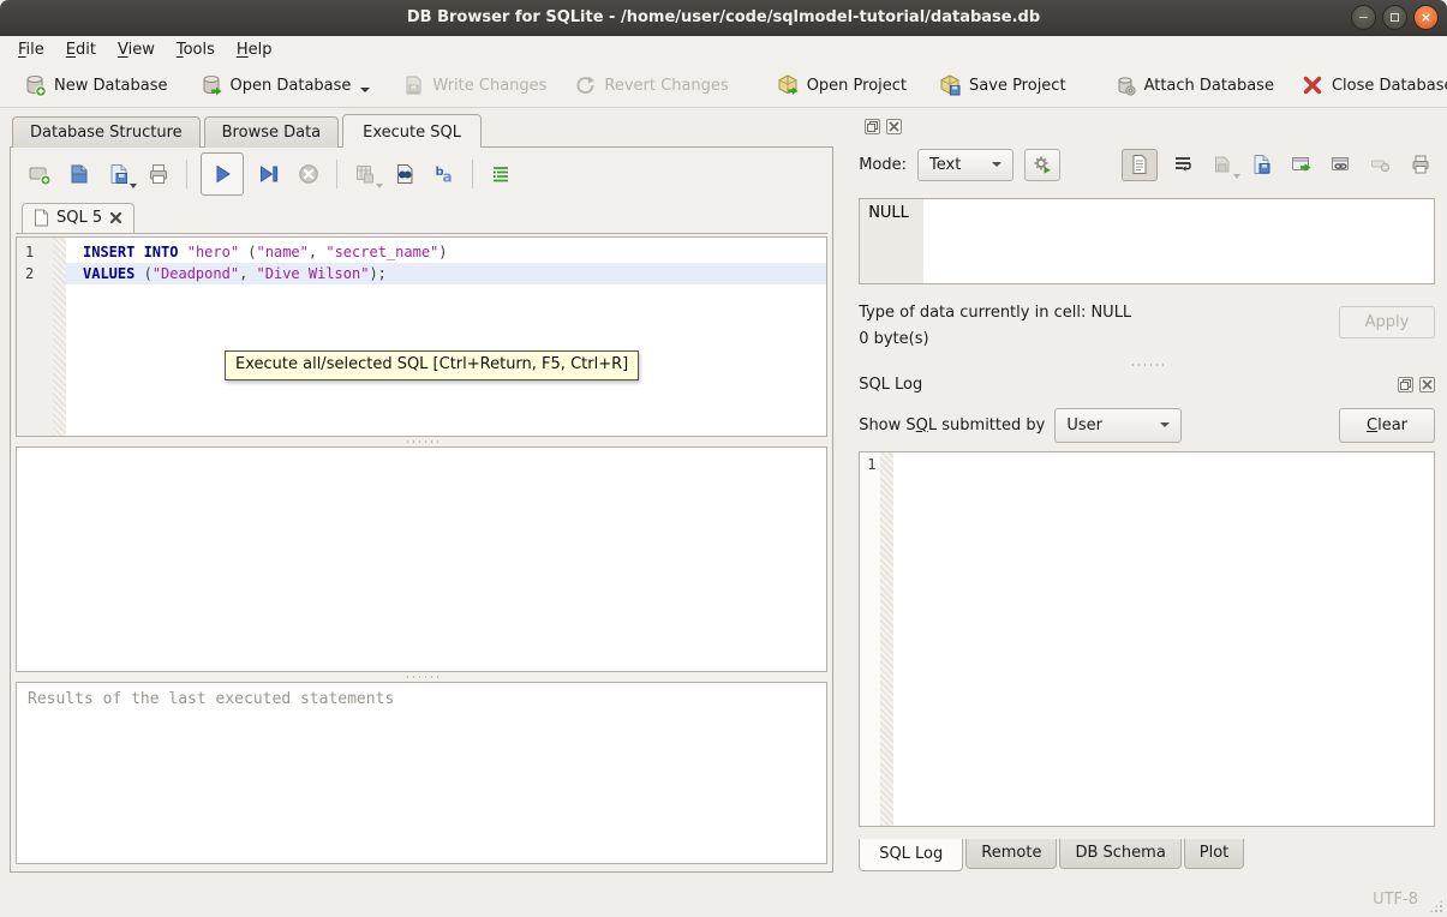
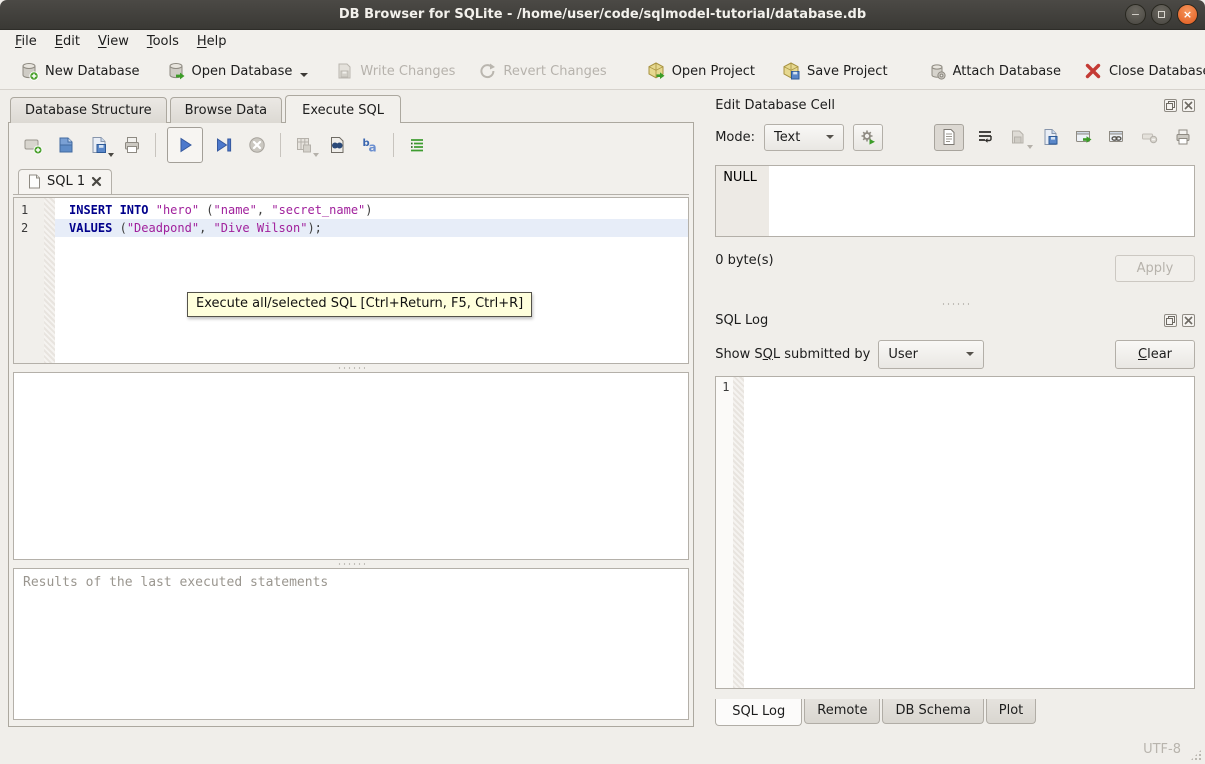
  DB Browser for SQLite - /home/user/code/sqlmodel-tutorial/database.db
  −
  ×
  File
  Edit
  View
  Tools
  Help
  New Database
  Open Database
  Write Changes
  Revert Changes
  Open Project
  Save Project
  Attach Database
  Close Databas
  Database Structure
  Browse Data
  Execute SQL
  b
  a
- SQL 5
+ SQL 1
  Execute all/selected SQL [Ctrl+Return, F5, Ctrl+R]
  1
  2
  INSERT INTO "hero" ("name", "secret_name")
  VALUES ("Deadpond", "Dive Wilson");
  Results of the last executed statements
+ Edit Database Cell
  Mode:
  Text
  NULL
- Type of data currently in cell: NULL
  0 byte(s)
  Apply
  SQL Log
  Show SQL submitted by
  User
  Clear
  1
  SQL Log
  Remote
  DB Schema
  Plot
  UTF-8
